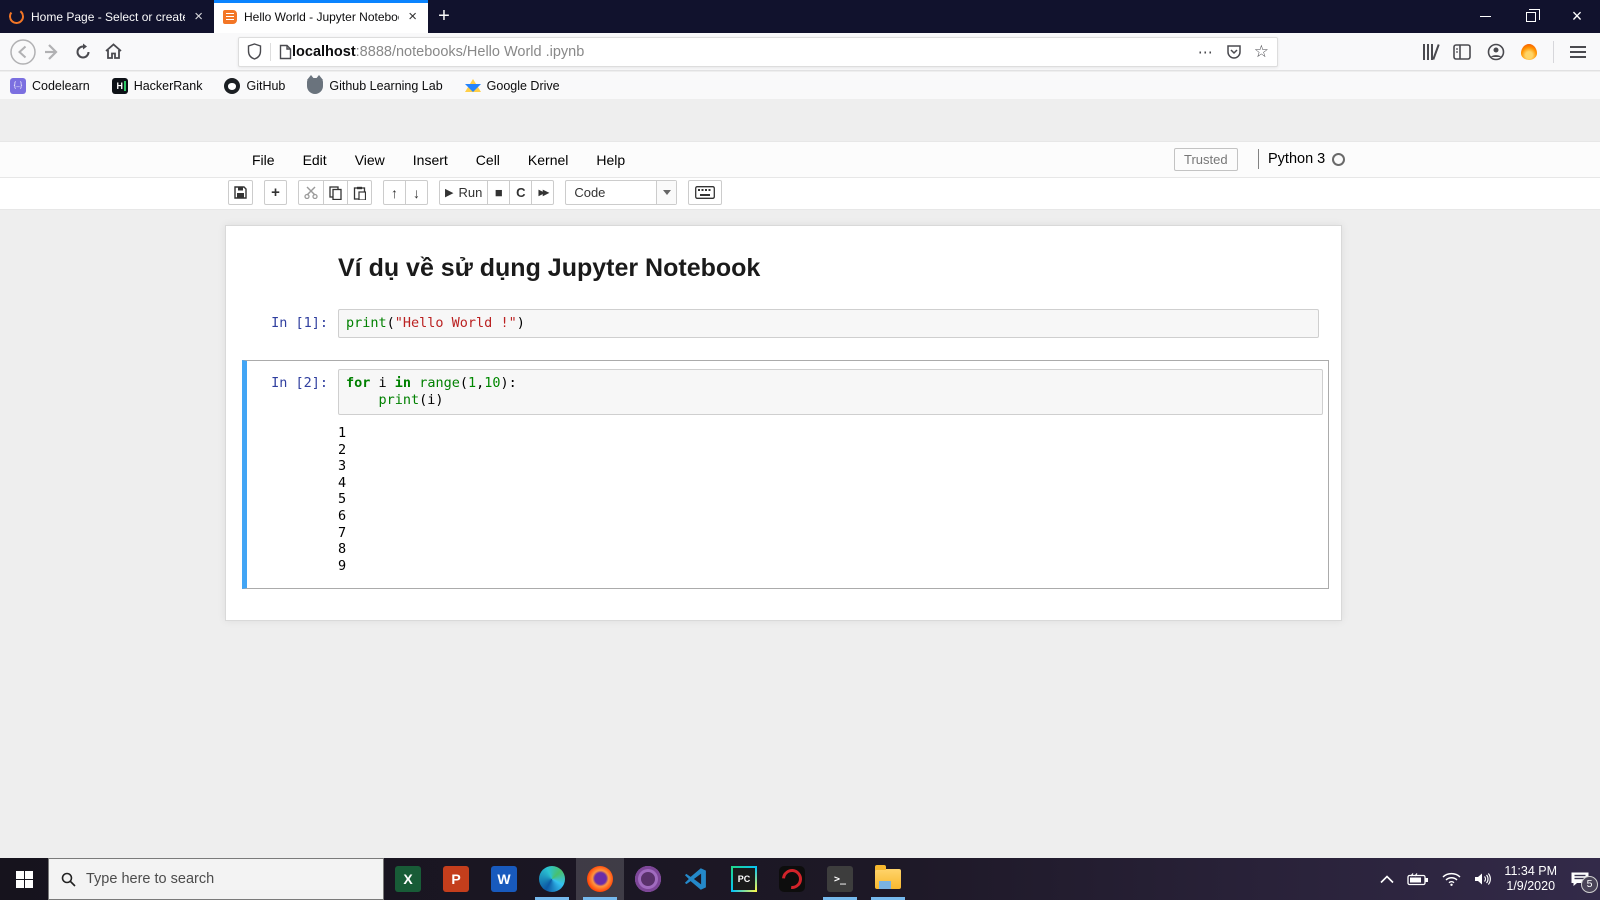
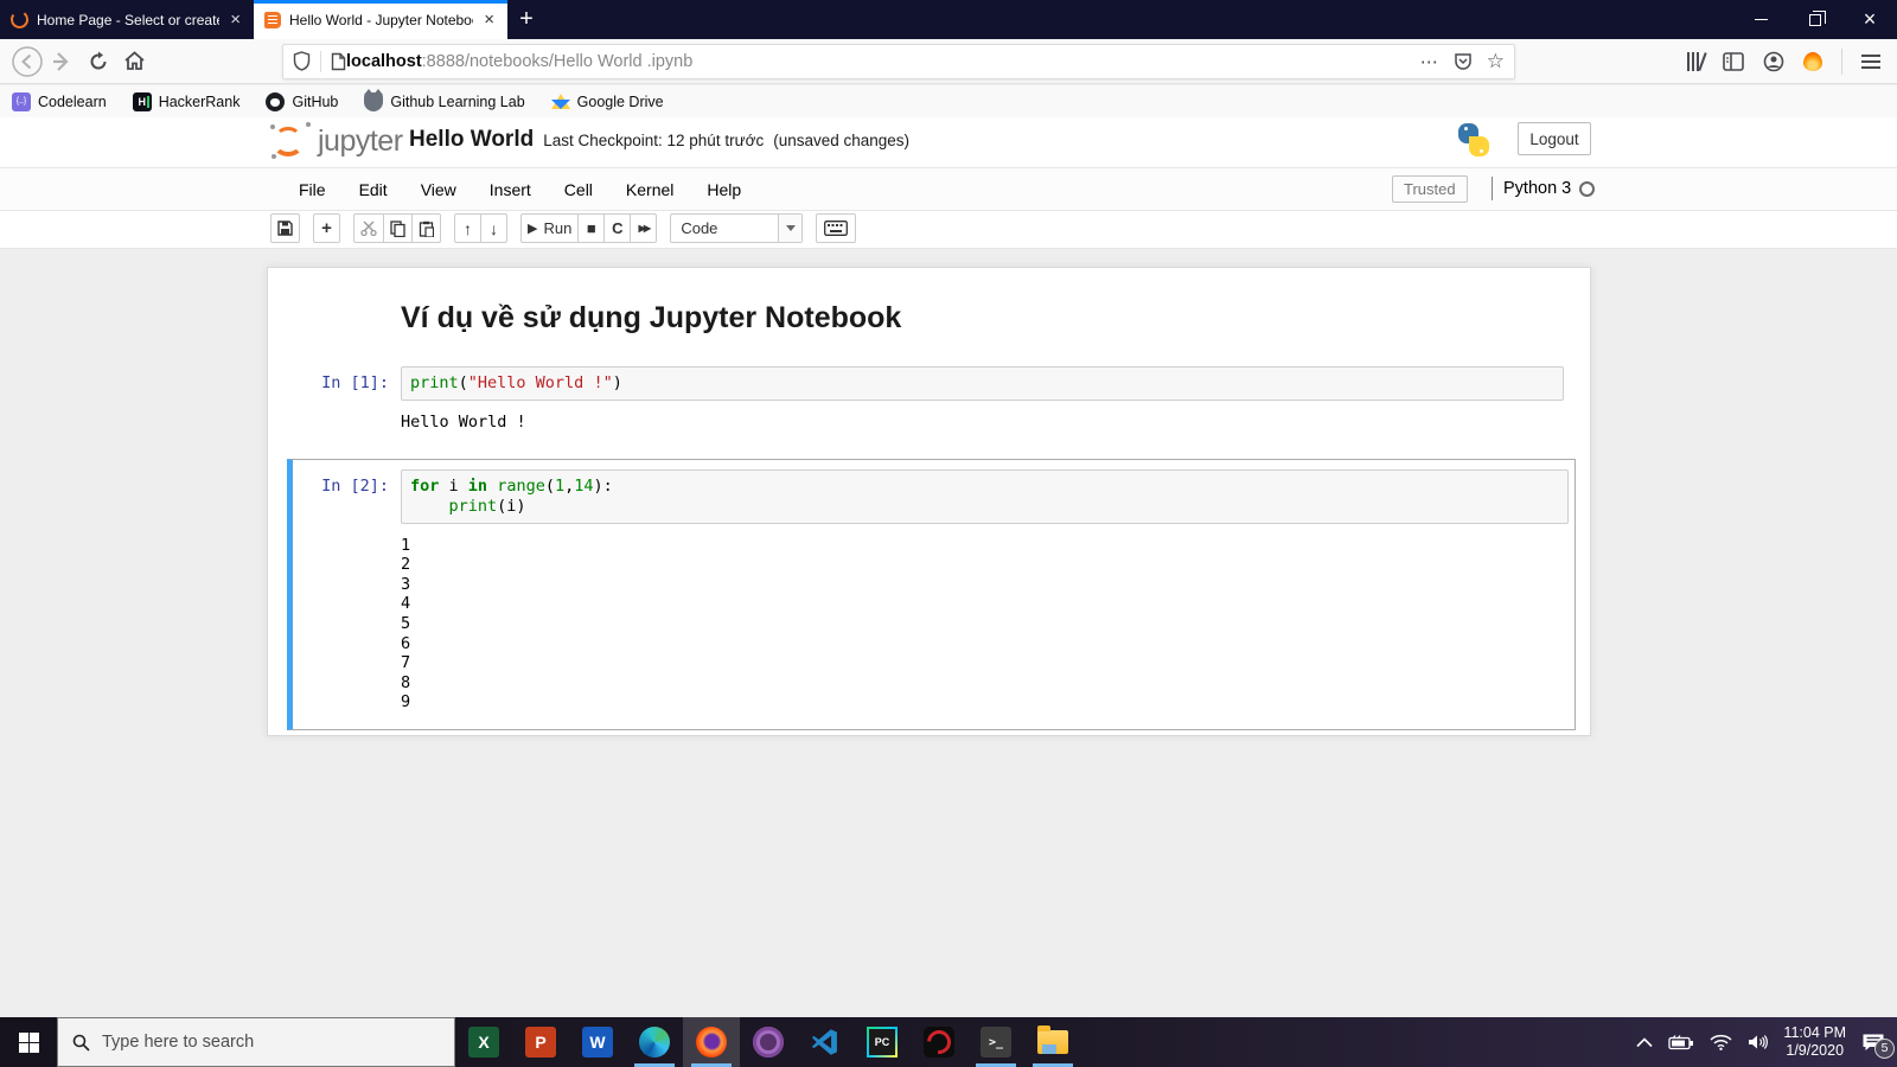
  Home Page - Select or creat
  ×
  Hello World - Jupyter Notebo
  ×
  +
  ×
  localhost:8888/notebooks/Hello World .ipynb
  ⋯
  ☆
  Codelearn
  HackerRank
  GitHub
  Github Learning Lab
  Google Drive
+ jupyter
+ Hello World
+ Last Checkpoint: 12 phút trước
+ (unsaved changes)
+ Logout
  File
  Edit
  View
  Insert
  Cell
  Kernel
  Help
  Trusted
  Python 3
  +
  ↑
  ↓
  ▶
  Run
  ■
  C
  ▶▶
  Code
  Ví dụ về sử dụng Jupyter Notebook
  In [1]:
  print("Hello World !")
+ Hello World !
  In [2]:
- for i in range(1,10):
+ for i in range(1,14):
  print(i)
  1
  2
  3
  4
  5
  6
  7
  8
  9
  Type here to search
  X
  P
  W
  PC
  >_
- 11:34 PM
+ 11:04 PM
  1/9/2020
  5
